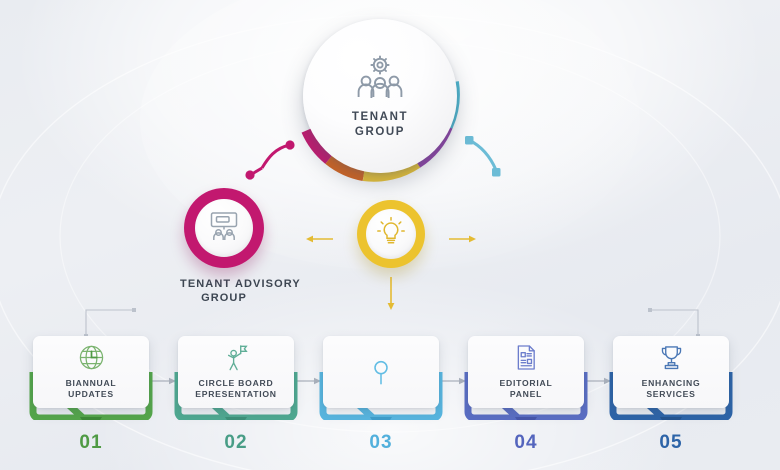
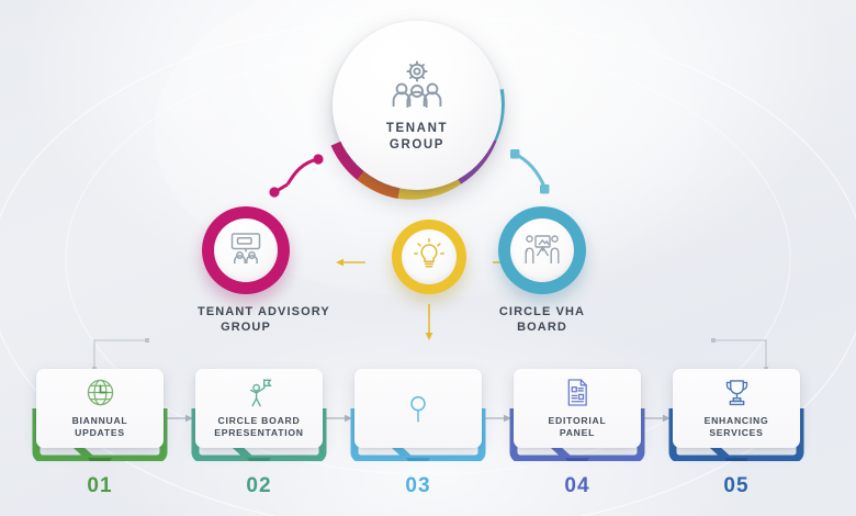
  TENANT
  GROUP
  TENANT ADVISORY
  GROUP
+ CIRCLE VHA
+ BOARD
  BIANNUAL
  UPDATES
  01
  CIRCLE BOARD
  EPRESENTATION
  02
  03
  EDITORIAL
  PANEL
  04
  ENHANCING
  SERVICES
  05
